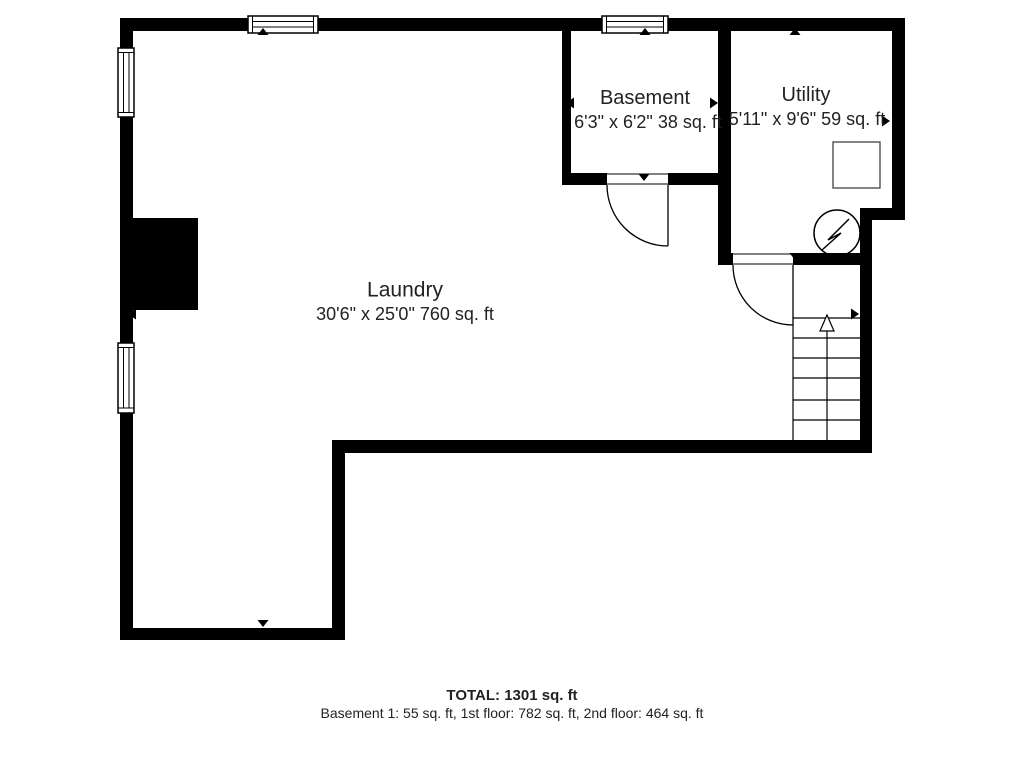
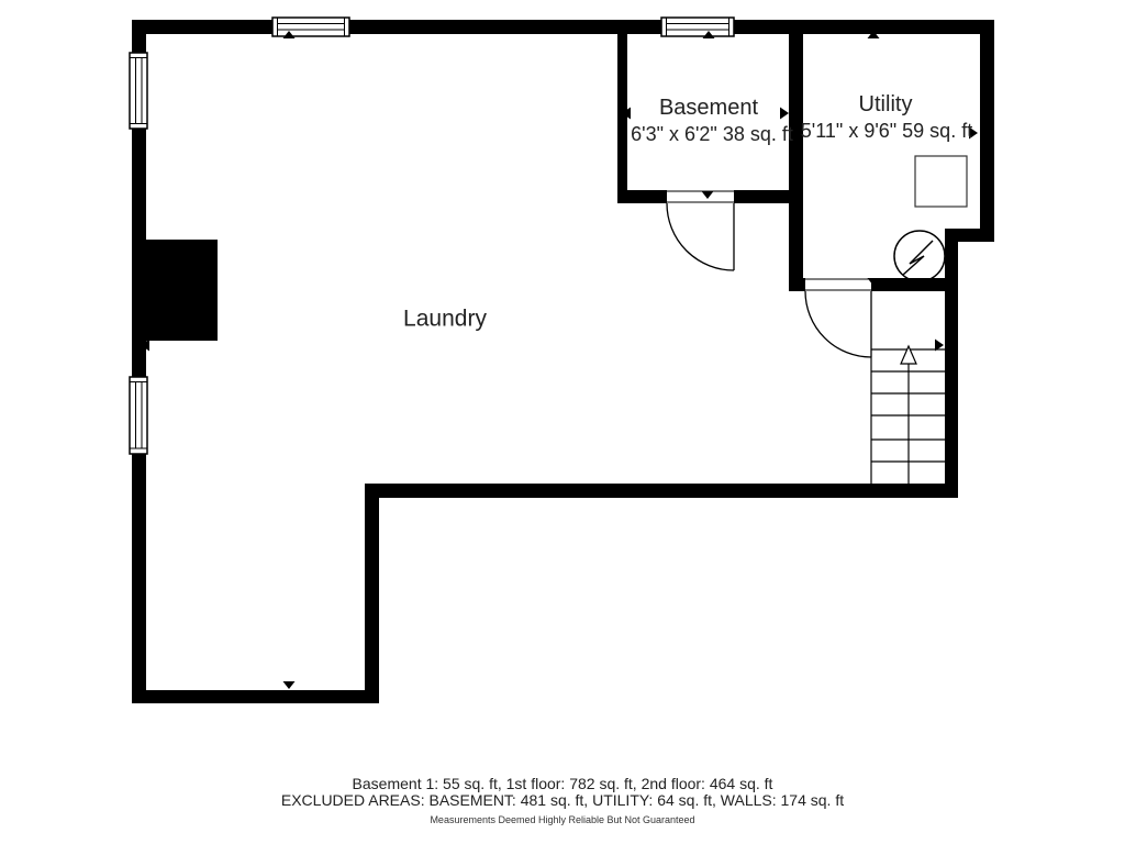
  Laundry
- 30'6" x 25'0" 760 sq. ft
  Basement
  6'3" x 6'2" 38 sq. ft
  Utility
  5'11" x 9'6" 59 sq. ft
- TOTAL: 1301 sq. ft
  Basement 1: 55 sq. ft, 1st floor: 782 sq. ft, 2nd floor: 464 sq. ft
+ EXCLUDED AREAS: BASEMENT: 481 sq. ft, UTILITY: 64 sq. ft, WALLS: 174 sq. ft
+ Measurements Deemed Highly Reliable But Not Guaranteed
